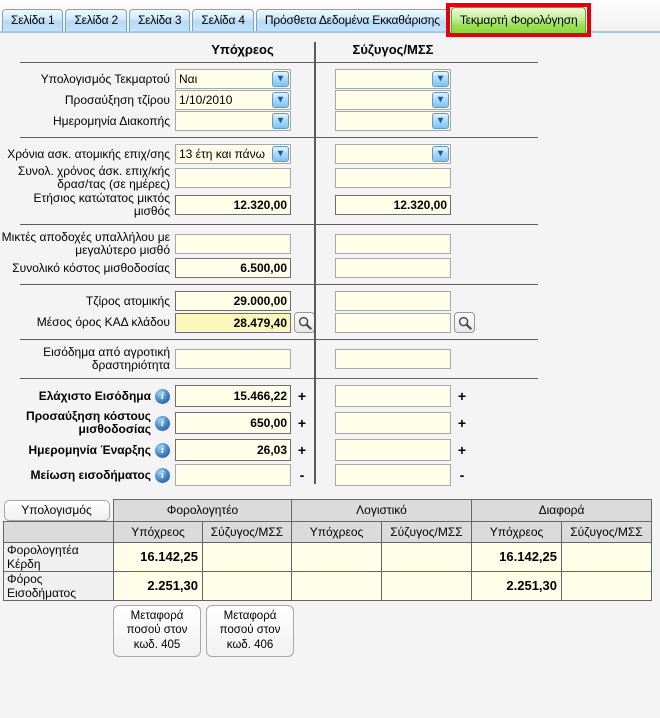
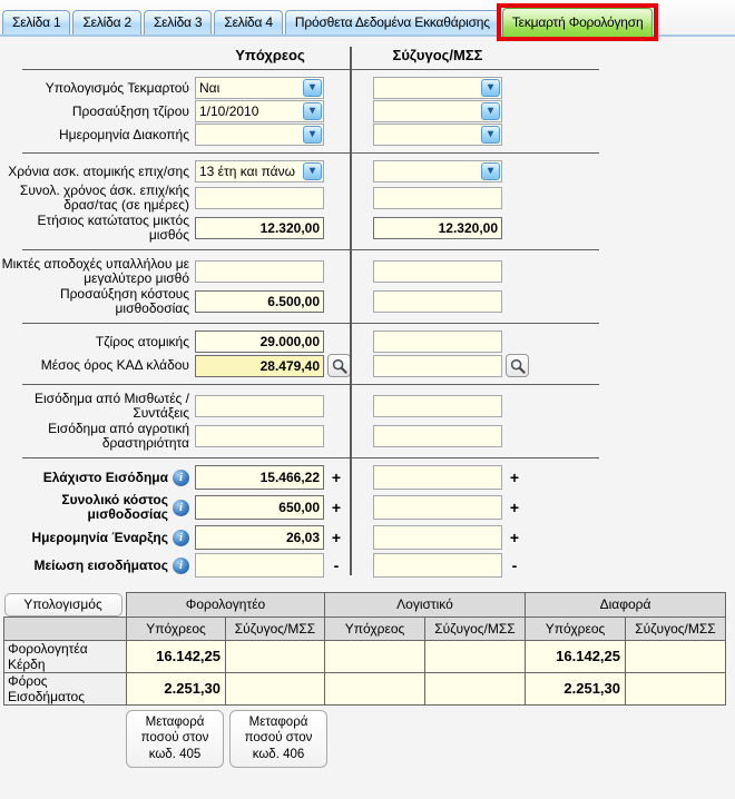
  Σελίδα 1
  Σελίδα 2
  Σελίδα 3
  Σελίδα 4
  Πρόσθετα Δεδομένα Εκκαθάρισης
  Τεκμαρτή Φορολόγηση
  Υπόχρεος
  Σύζυγος/ΜΣΣ
  Υπολογισμός Τεκμαρτού
  Ναι
  ▾
  ▾
  Προσαύξηση τζίρου
  1/10/2010
  ▾
  ▾
  Ημερομηνία Διακοπής
  ▾
  ▾
  Χρόνια ασκ. ατομικής επιχ/σης
  13 έτη και πάνω
  ▾
  ▾
  Συνολ. χρόνος άσκ. επιχ/κής δρασ/τας (σε ημέρες)
  Ετήσιος κατώτατος μικτός μισθός
  12.320,00
  12.320,00
  Μικτές αποδοχές υπαλλήλου με μεγαλύτερο μισθό
- Συνολικό κόστος μισθοδοσίας
+ Προσαύξηση κόστους μισθοδοσίας
  6.500,00
  Τζίρος ατομικής
  29.000,00
  Μέσος όρος ΚΑΔ κλάδου
  28.479,40
+ Εισόδημα από Μισθωτές / Συντάξεις
  Εισόδημα από αγροτική δραστηριότητα
  Ελάχιστο Εισόδημα
  i
  15.466,22
  +
  +
- Προσαύξηση κόστους μισθοδοσίας
+ Συνολικό κόστος μισθοδοσίας
  i
  650,00
  +
  +
  Ημερομηνία Έναρξης
  i
  26,03
  +
  +
  Μείωση εισοδήματος
  i
  -
  -
  Υπολογισμός	Φορολογητέο	Λογιστικό	Διαφορά
  	Υπόχρεος	Σύζυγος/ΜΣΣ	Υπόχρεος	Σύζυγος/ΜΣΣ	Υπόχρεος	Σύζυγος/ΜΣΣ
  Φορολογητέα Κέρδη	16.142,25				16.142,25
  Φόρος Εισοδήματος	2.251,30				2.251,30
  Μεταφορά ποσού στον κωδ. 405
  Μεταφορά ποσού στον κωδ. 406
